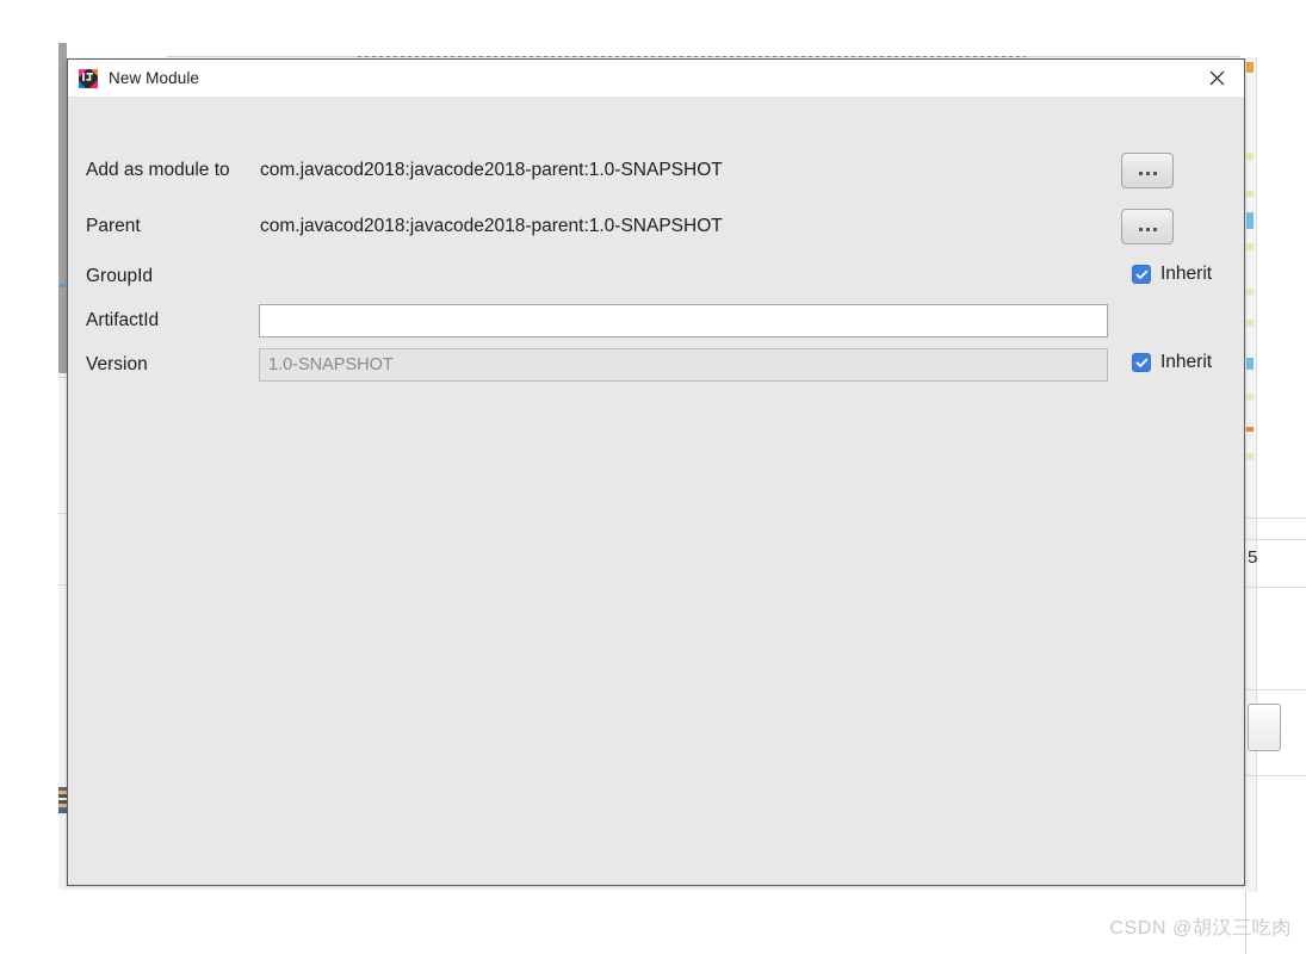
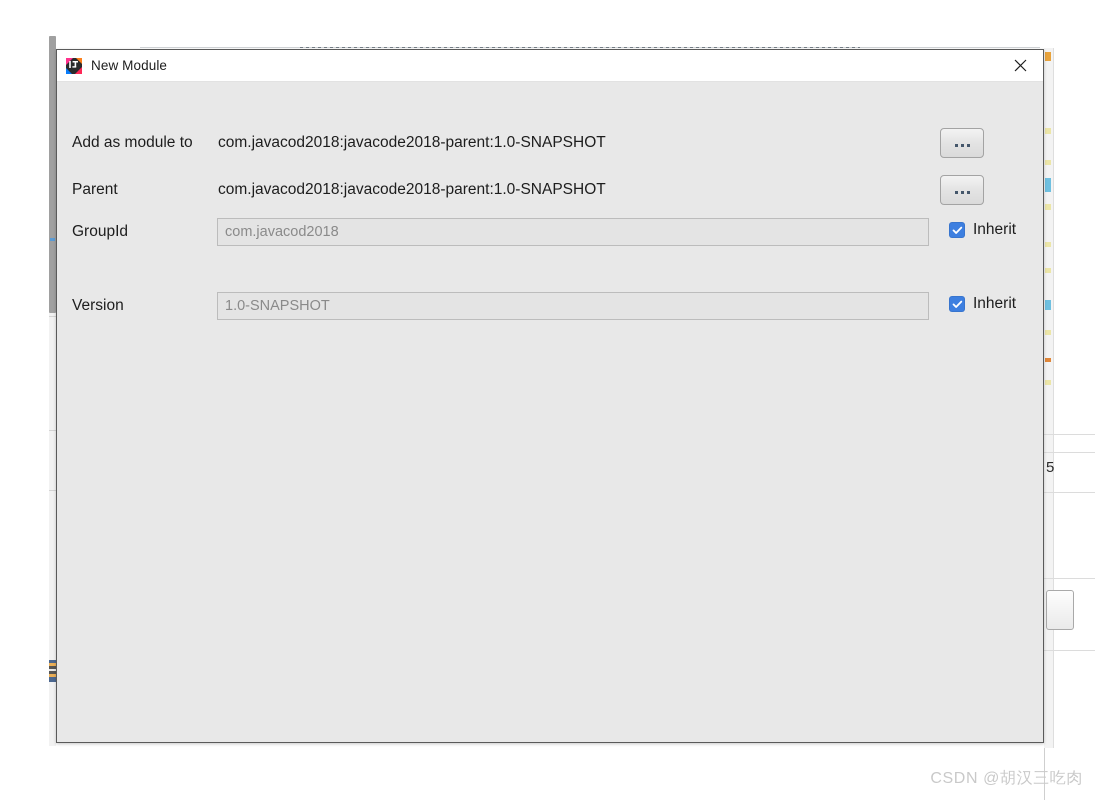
  5
  New Module
  Add as module to
  com.javacod2018:javacode2018-parent:1.0-SNAPSHOT
  Parent
  com.javacod2018:javacode2018-parent:1.0-SNAPSHOT
  GroupId
+ com.javacod2018
  Inherit
- ArtifactId
  Version
  1.0-SNAPSHOT
  Inherit
  CSDN @胡汉三吃肉
